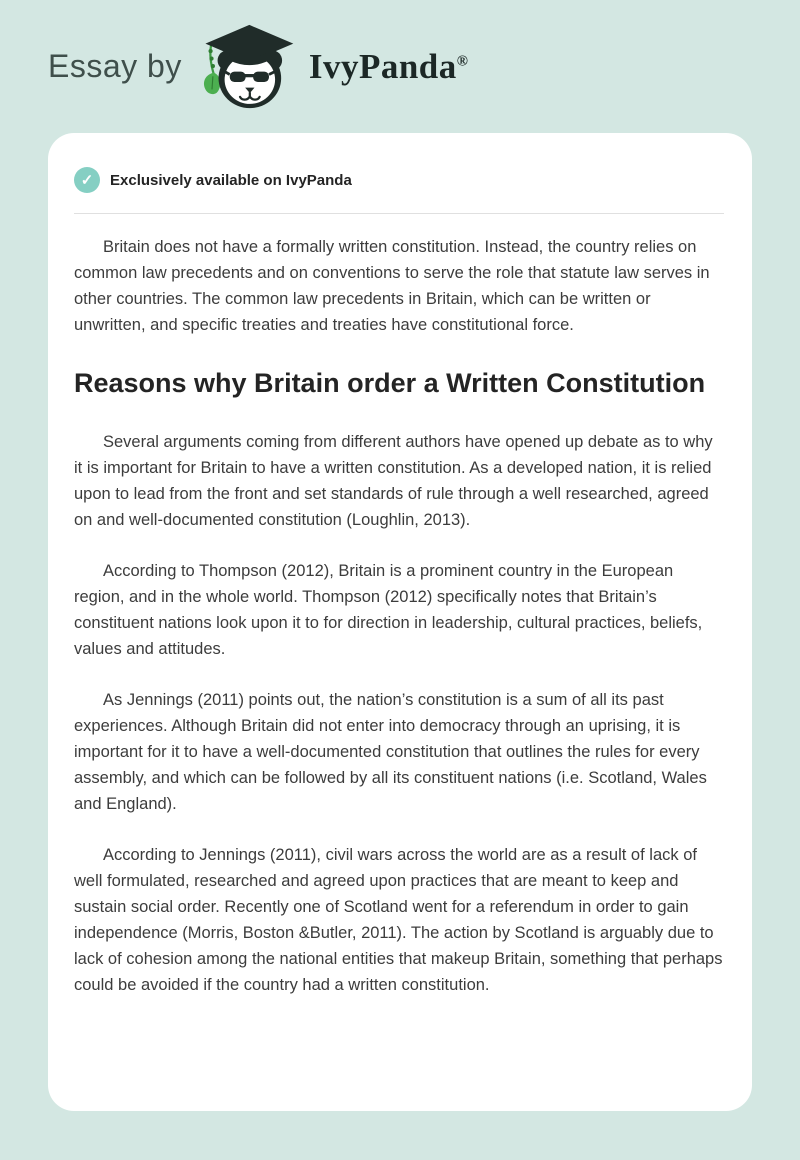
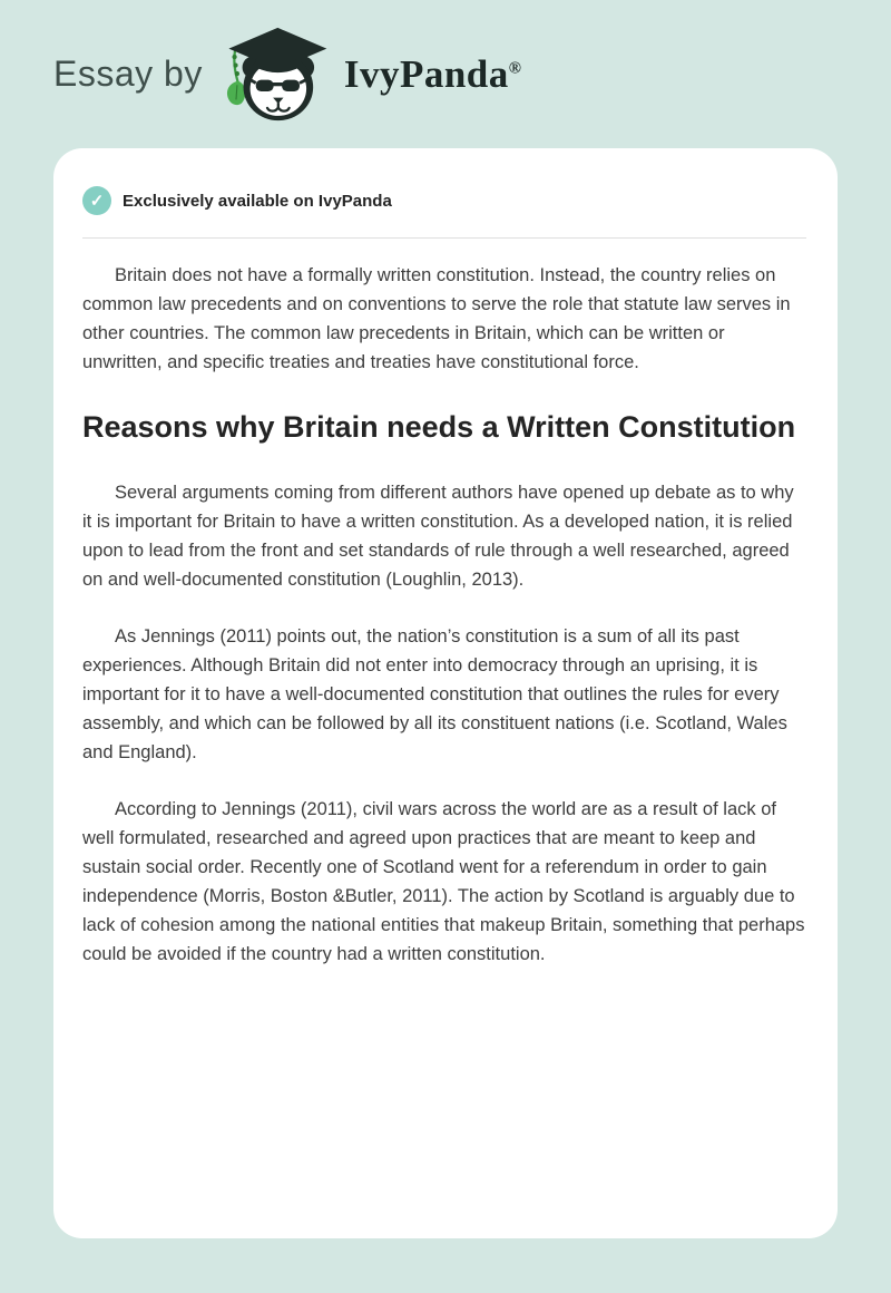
  Essay by
  IvyPanda®
  ✓
  Exclusively available on IvyPanda
  Britain does not have a formally written constitution. Instead, the country relies on common law precedents and on conventions to serve the role that statute law serves in other countries. The common law precedents in Britain, which can be written or unwritten, and specific treaties and treaties have constitutional force.
- Reasons why Britain order a Written Constitution
+ Reasons why Britain needs a Written Constitution
  Several arguments coming from different authors have opened up debate as to why it is important for Britain to have a written constitution. As a developed nation, it is relied upon to lead from the front and set standards of rule through a well researched, agreed on and well-documented constitution (Loughlin, 2013).
- According to Thompson (2012), Britain is a prominent country in the European region, and in the whole world. Thompson (2012) specifically notes that Britain’s constituent nations look upon it to for direction in leadership, cultural practices, beliefs, values and attitudes.
  As Jennings (2011) points out, the nation’s constitution is a sum of all its past experiences. Although Britain did not enter into democracy through an uprising, it is important for it to have a well-documented constitution that outlines the rules for every assembly, and which can be followed by all its constituent nations (i.e. Scotland, Wales and England).
  According to Jennings (2011), civil wars across the world are as a result of lack of well formulated, researched and agreed upon practices that are meant to keep and sustain social order. Recently one of Scotland went for a referendum in order to gain independence (Morris, Boston &Butler, 2011). The action by Scotland is arguably due to lack of cohesion among the national entities that makeup Britain, something that perhaps could be avoided if the country had a written constitution.
